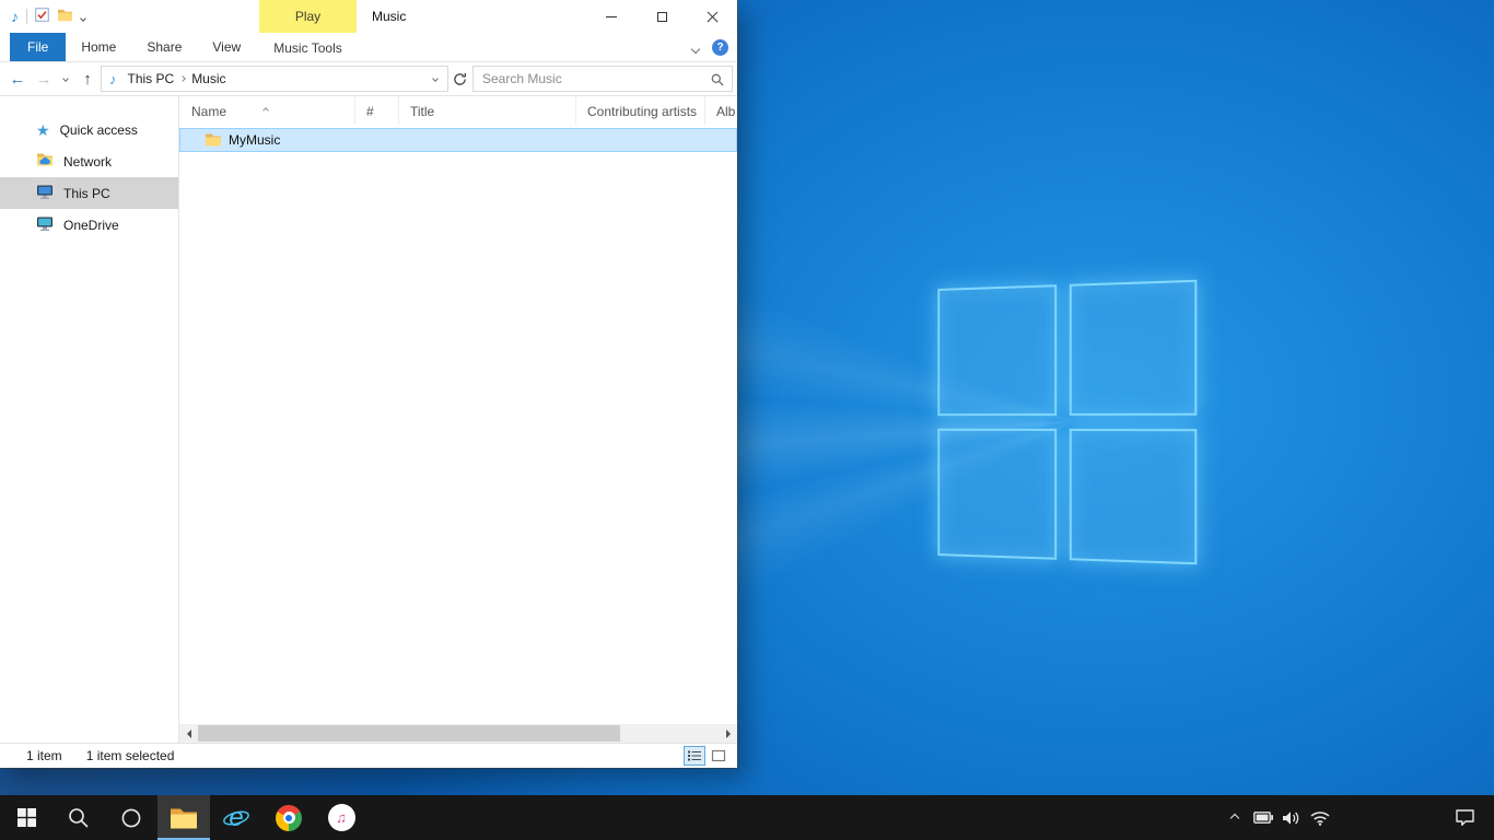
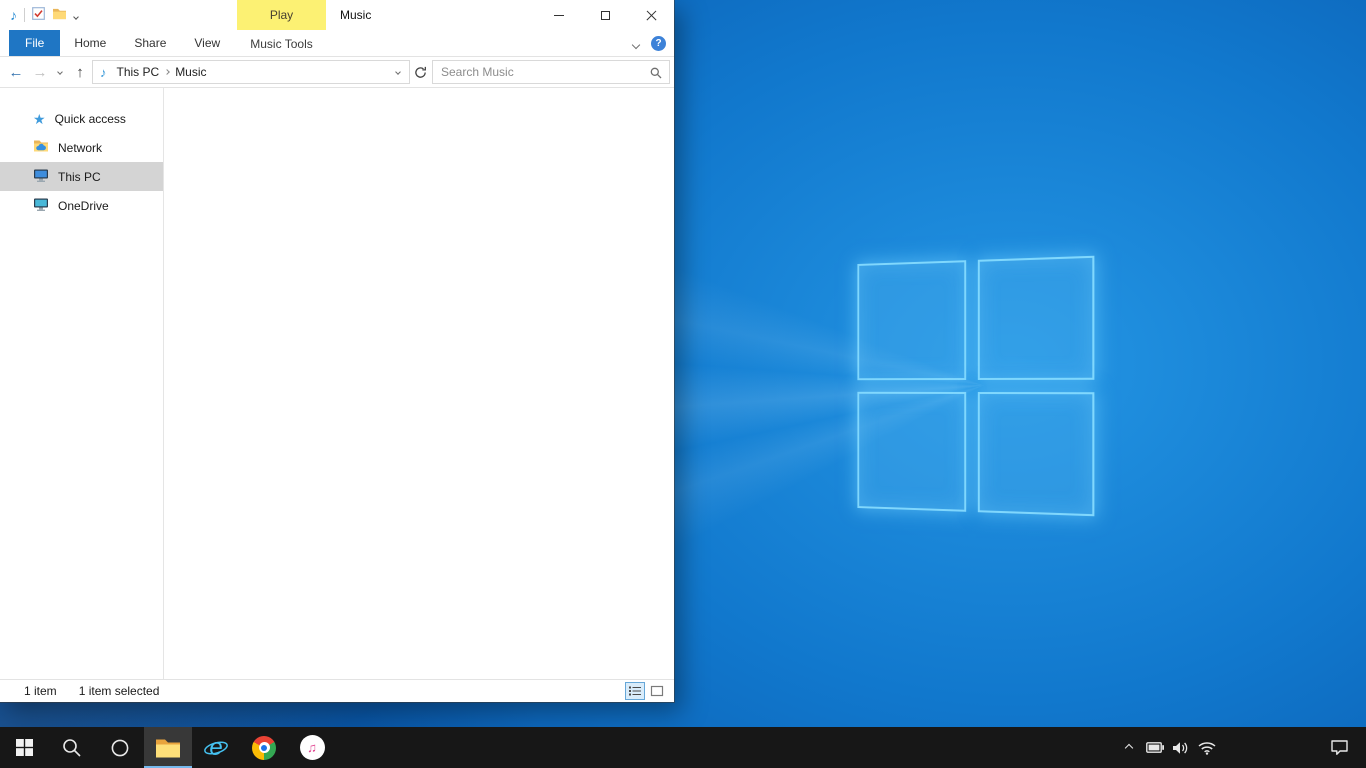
  ♪
  Play
  Music
  File
  Home
  Share
  View
  Music Tools
  ?
  ←
  →
  ↑
  ♪
  This PC
  Music
  Search Music
  ★
  Quick access
  Network
  This PC
  OneDrive
- Name
- #
- Title
- Contributing artists
- Alb
- MyMusic
  1 item
  1 item selected
  e
  ♫
